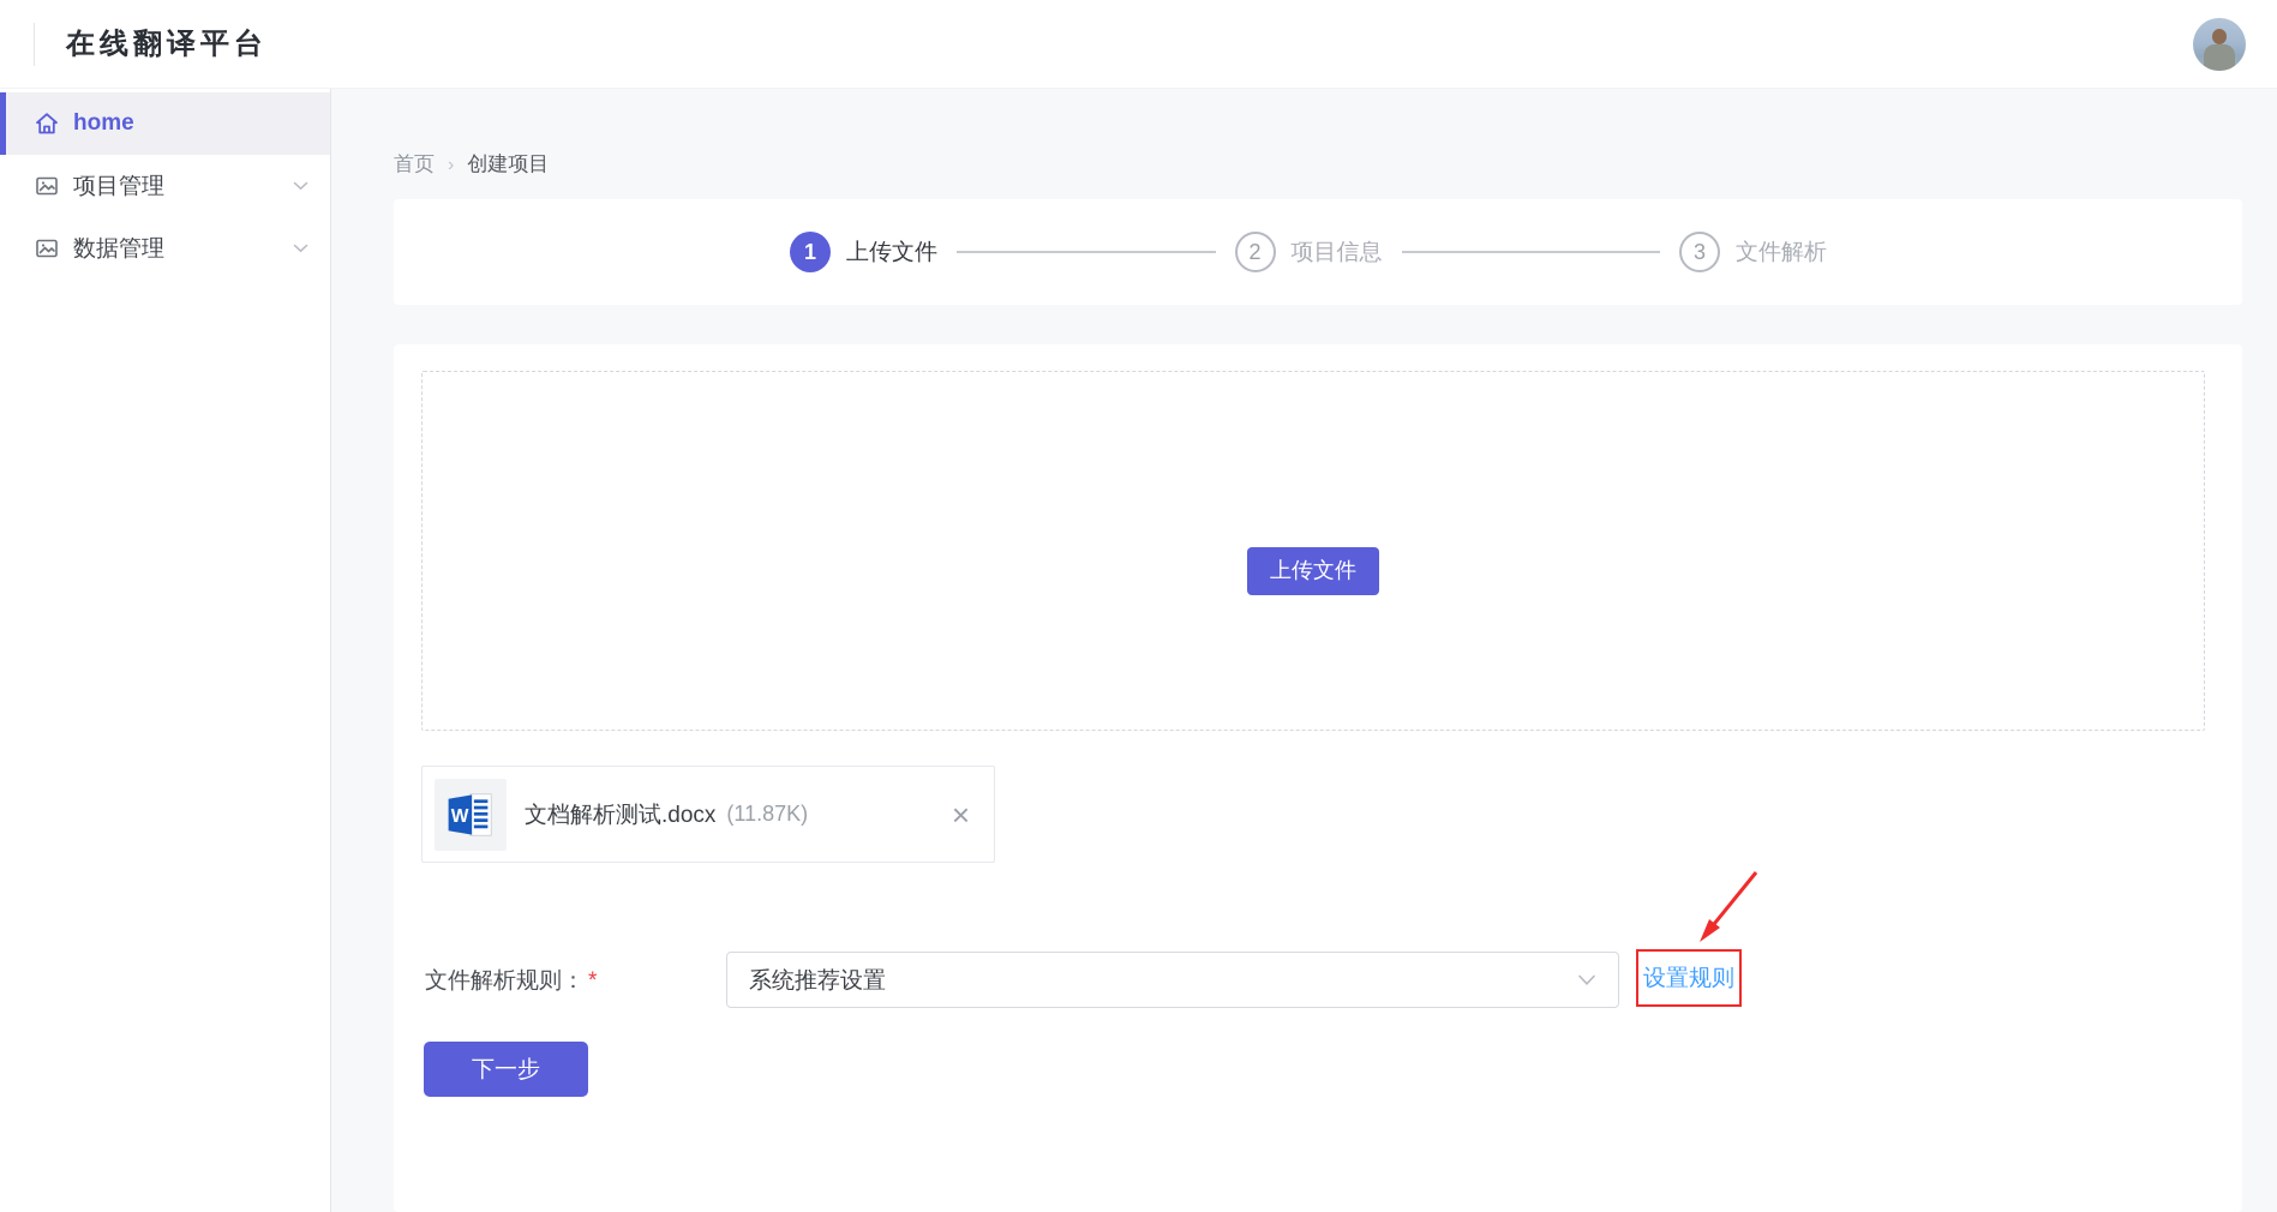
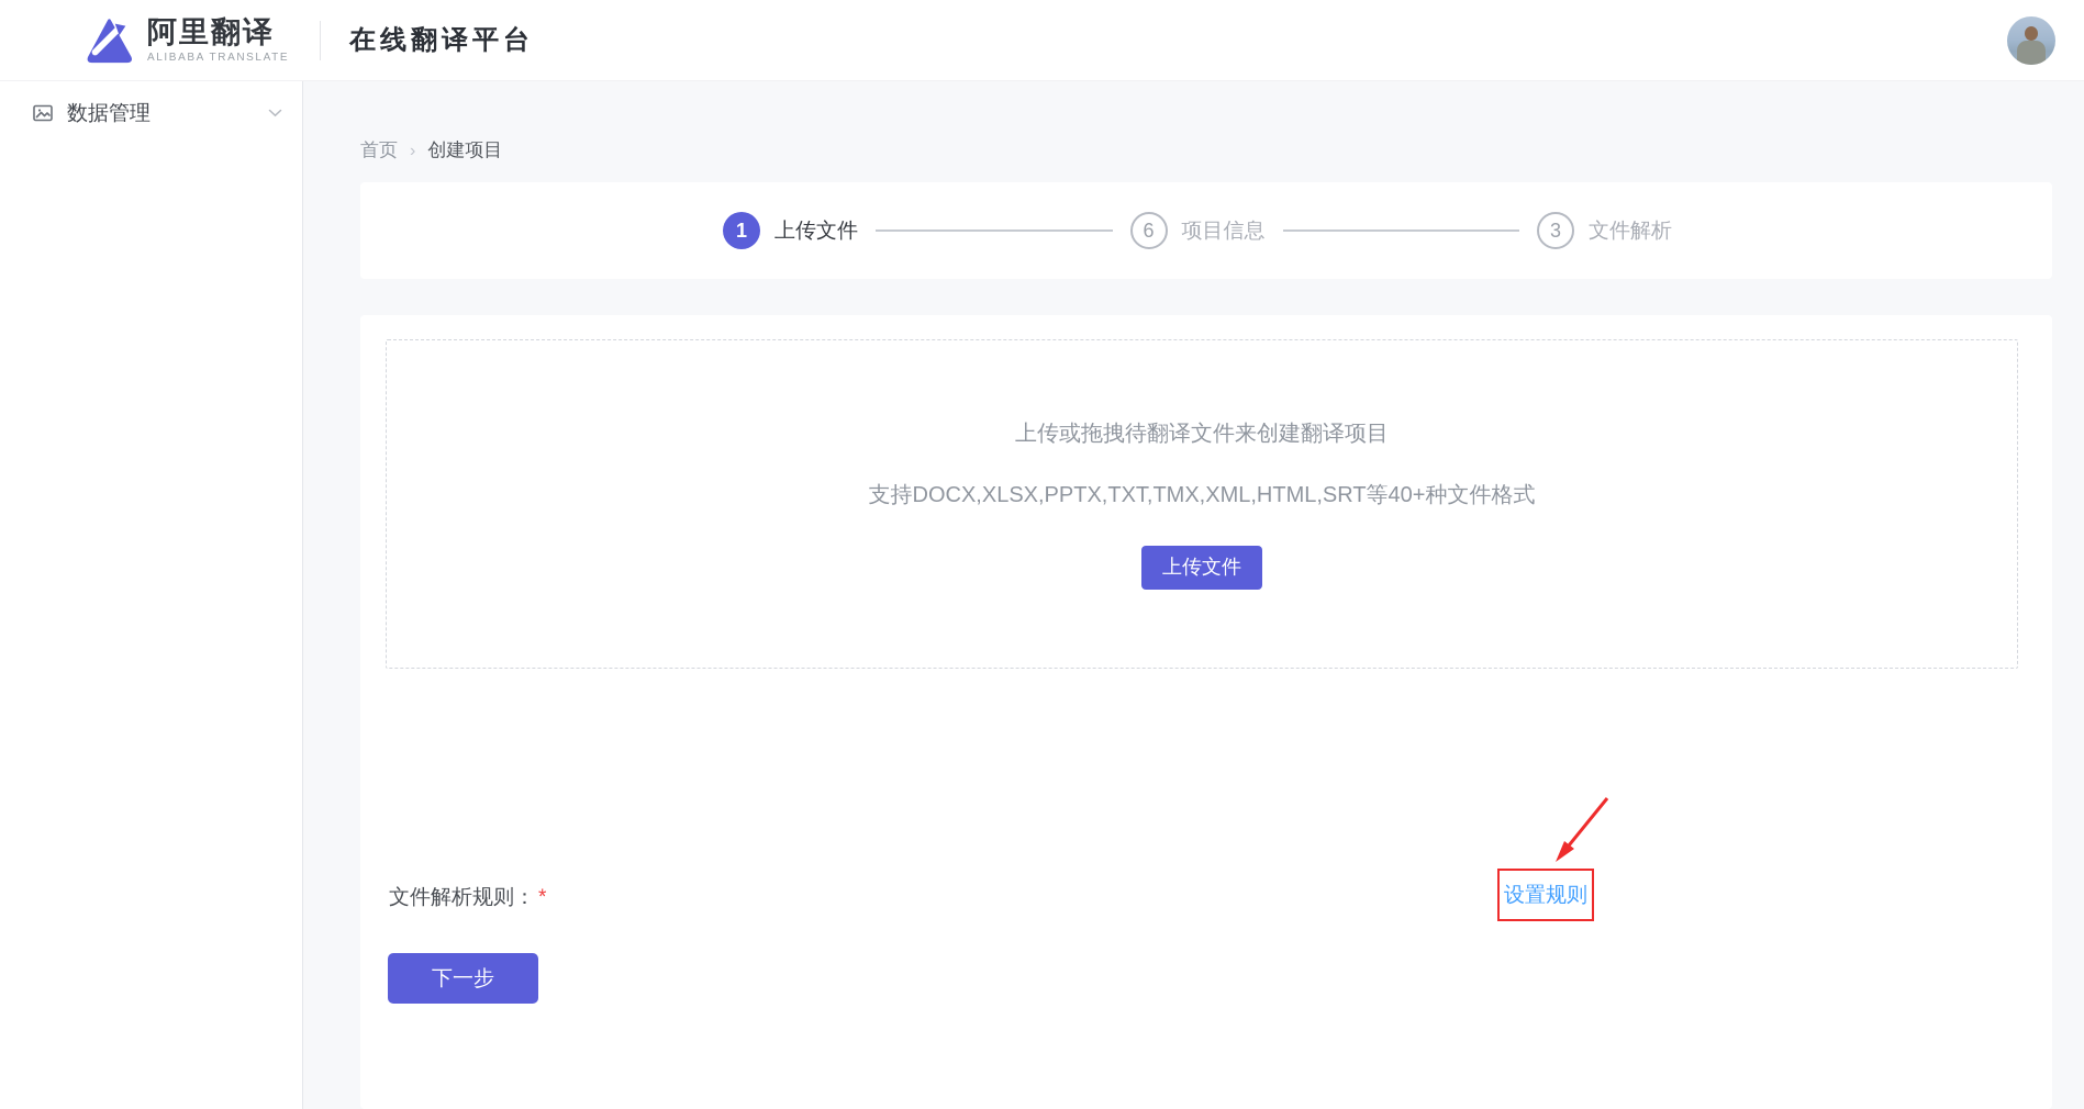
+ 阿里翻译
+ ALIBABA TRANSLATE
  在线翻译平台
- home
- 项目管理
  数据管理
  首页
  ›
  创建项目
  1
  上传文件
- 2
+ 6
  项目信息
  3
  文件解析
+ 上传或拖拽待翻译文件来创建翻译项目
+ 支持DOCX,XLSX,PPTX,TXT,TMX,XML,HTML,SRT等40+种文件格式
  上传文件
- W
- 文档解析测试.docx
- (11.87K)
- ×
  文件解析规则： *
- 系统推荐设置
  设置规则
  下一步
